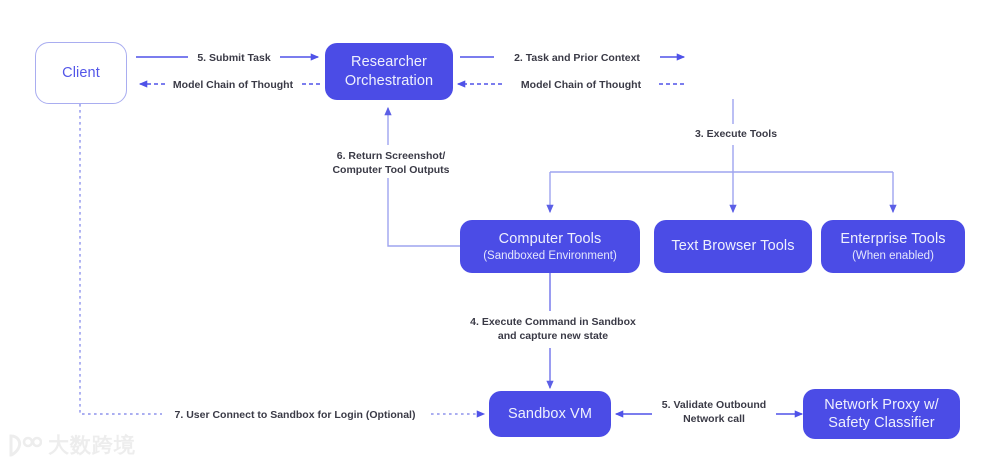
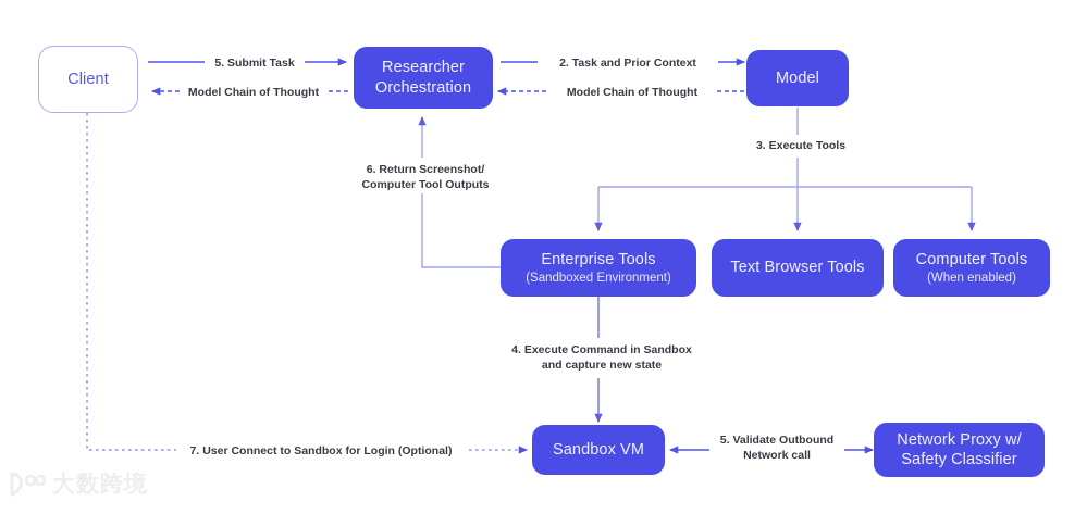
  Client
  Researcher
  Orchestration
+ Model
- Computer Tools
+ Enterprise Tools
  (Sandboxed Environment)
  Text Browser Tools
- Enterprise Tools
+ Computer Tools
  (When enabled)
  Sandbox VM
  Network Proxy w/
  Safety Classifier
  5. Submit Task
  Model Chain of Thought
  2. Task and Prior Context
  Model Chain of Thought
  3. Execute Tools
  6. Return Screenshot/
  Computer Tool Outputs
  4. Execute Command in Sandbox
  and capture new state
  5. Validate Outbound
  Network call
  7. User Connect to Sandbox for Login (Optional)
